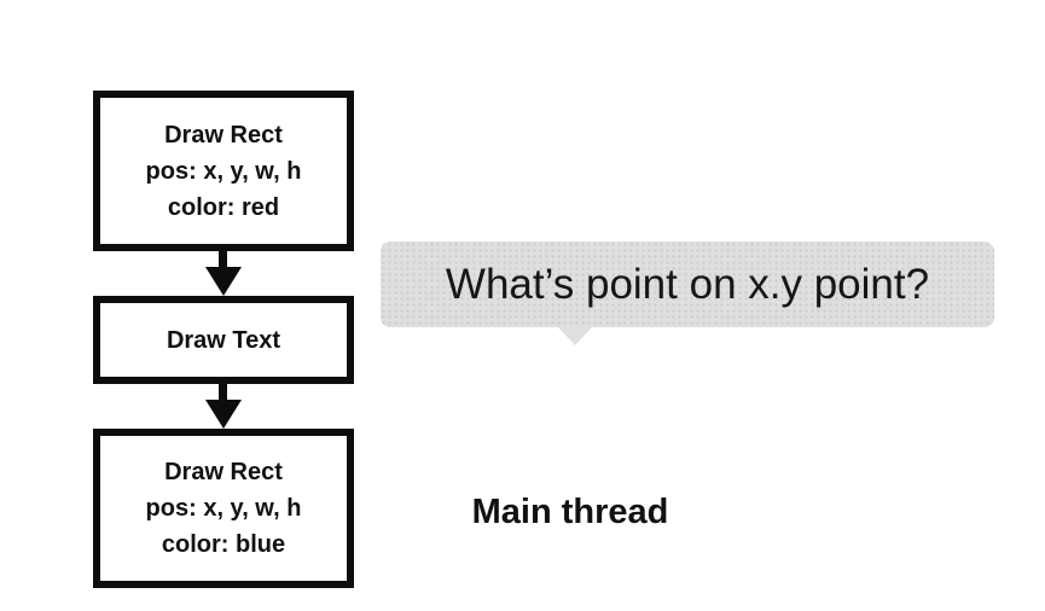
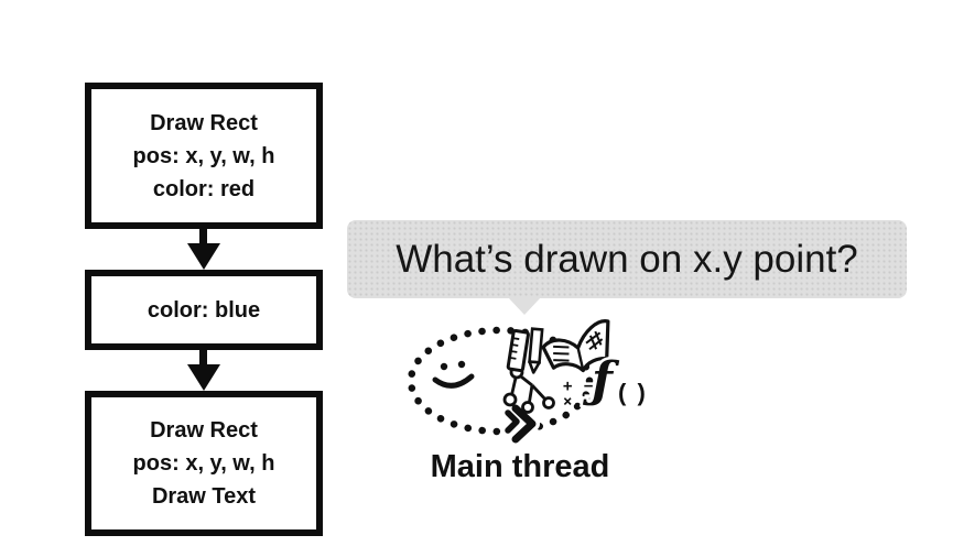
  Draw Rect
  pos: x, y, w, h
  color: red
- Draw Text
+ color: blue
  Draw Rect
  pos: x, y, w, h
- color: blue
+ Draw Text
- What’s point on x.y point?
+ What’s drawn on x.y point?
+ + −
+ × ÷
+ ƒ
+ ( )
  Main thread
